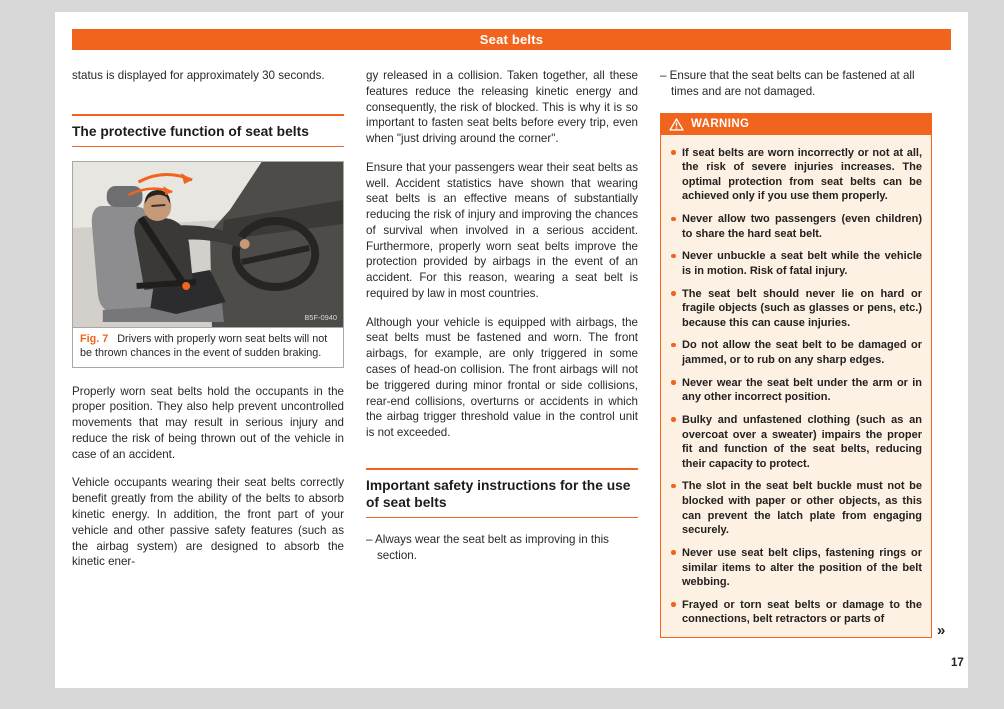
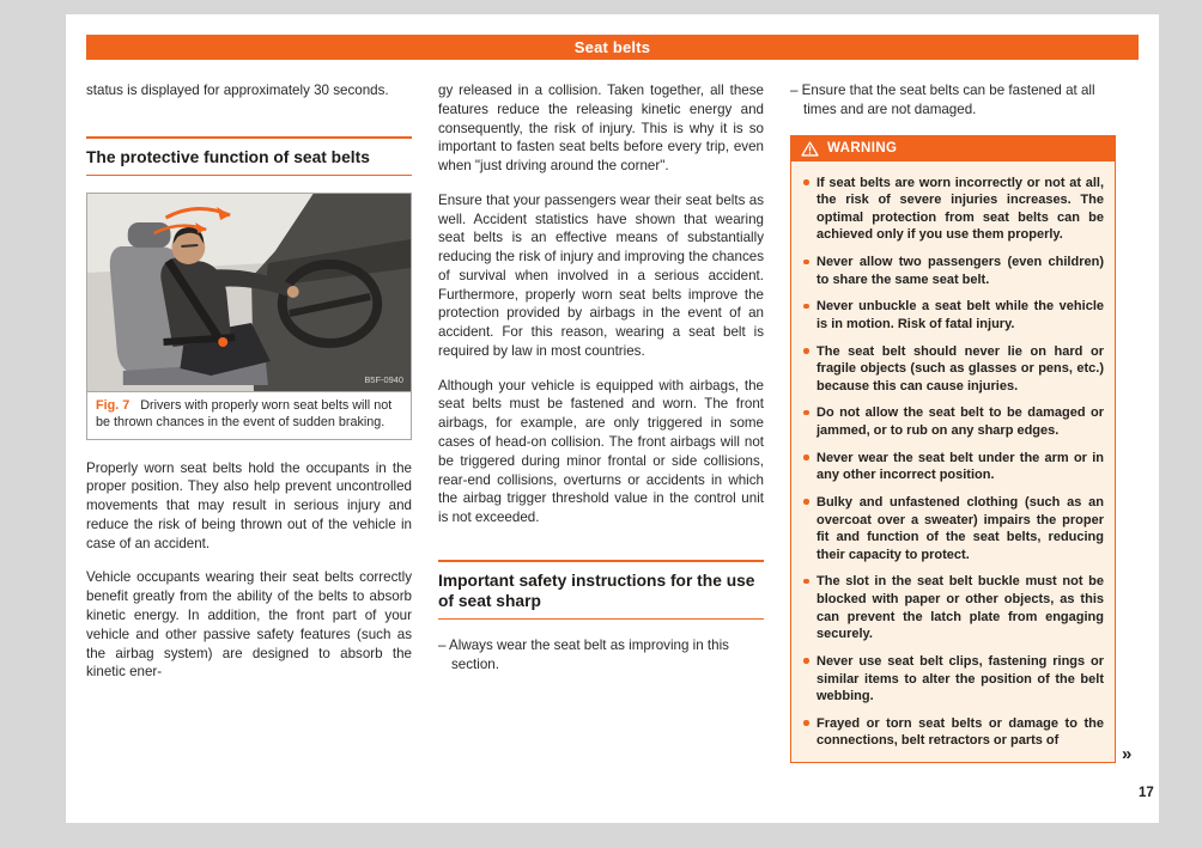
  Seat belts
  status is displayed for approximately 30 seconds.
  The protective function of seat belts
  B5F-0940
  Fig. 7 Drivers with properly worn seat belts will not be thrown chances in the event of sudden braking.
  Properly worn seat belts hold the occupants in the proper position. They also help prevent uncontrolled movements that may result in serious injury and reduce the risk of being thrown out of the vehicle in case of an accident.
  Vehicle occupants wearing their seat belts correctly benefit greatly from the ability of the belts to absorb kinetic energy. In addition, the front part of your vehicle and other passive safety features (such as the airbag system) are designed to absorb the kinetic ener-
- gy released in a collision. Taken together, all these features reduce the releasing kinetic energy and consequently, the risk of blocked. This is why it is so important to fasten seat belts before every trip, even when "just driving around the corner".
+ gy released in a collision. Taken together, all these features reduce the releasing kinetic energy and consequently, the risk of injury. This is why it is so important to fasten seat belts before every trip, even when "just driving around the corner".
  Ensure that your passengers wear their seat belts as well. Accident statistics have shown that wearing seat belts is an effective means of substantially reducing the risk of injury and improving the chances of survival when involved in a serious accident. Furthermore, properly worn seat belts improve the protection provided by airbags in the event of an accident. For this reason, wearing a seat belt is required by law in most countries.
  Although your vehicle is equipped with airbags, the seat belts must be fastened and worn. The front airbags, for example, are only triggered in some cases of head-on collision. The front airbags will not be triggered during minor frontal or side collisions, rear-end collisions, overturns or accidents in which the airbag trigger threshold value in the control unit is not exceeded.
- Important safety instructions for the use of seat belts
+ Important safety instructions for the use of seat sharp
  – Always wear the seat belt as improving in this section.
  – Ensure that the seat belts can be fastened at all times and are not damaged.
  WARNING
  If seat belts are worn incorrectly or not at all, the risk of severe injuries increases. The optimal protection from seat belts can be achieved only if you use them properly.
- Never allow two passengers (even children) to share the hard seat belt.
+ Never allow two passengers (even children) to share the same seat belt.
  Never unbuckle a seat belt while the vehicle is in motion. Risk of fatal injury.
  The seat belt should never lie on hard or fragile objects (such as glasses or pens, etc.) because this can cause injuries.
  Do not allow the seat belt to be damaged or jammed, or to rub on any sharp edges.
  Never wear the seat belt under the arm or in any other incorrect position.
  Bulky and unfastened clothing (such as an overcoat over a sweater) impairs the proper fit and function of the seat belts, reducing their capacity to protect.
  The slot in the seat belt buckle must not be blocked with paper or other objects, as this can prevent the latch plate from engaging securely.
  Never use seat belt clips, fastening rings or similar items to alter the position of the belt webbing.
  Frayed or torn seat belts or damage to the connections, belt retractors or parts of
  »
  17
